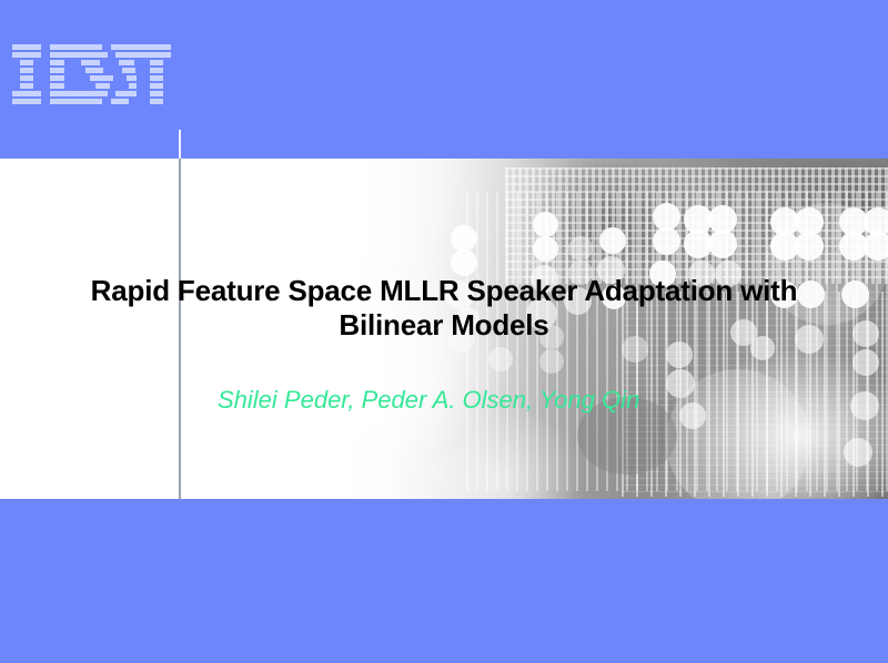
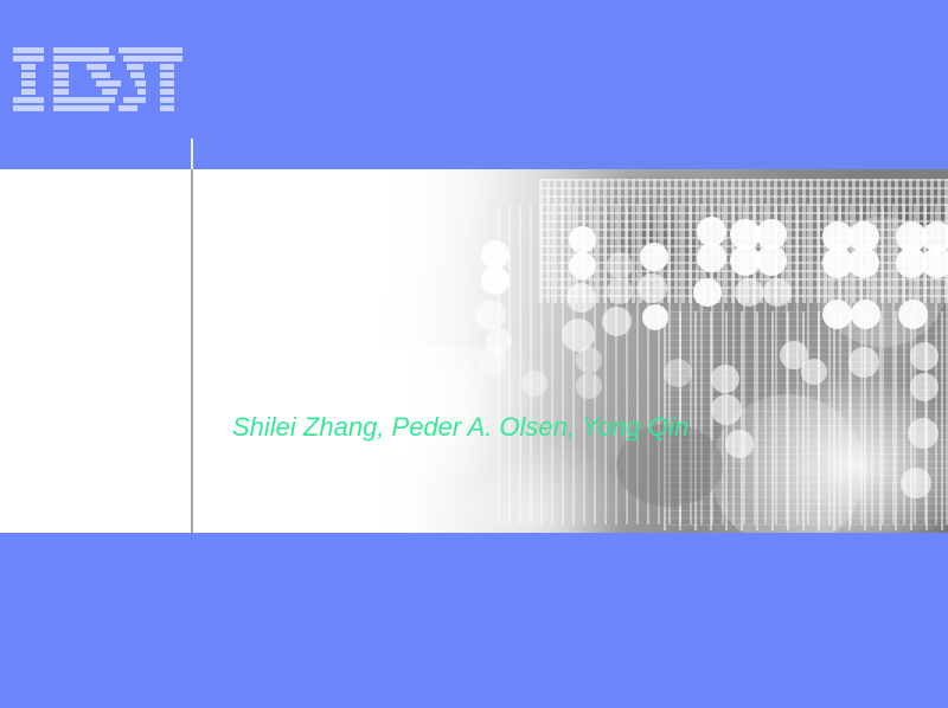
- Rapid Feature Space MLLR Speaker Adaptation with Bilinear Models
- Shilei Peder, Peder A. Olsen, Yong Qin
+ Shilei Zhang, Peder A. Olsen, Yong Qin
